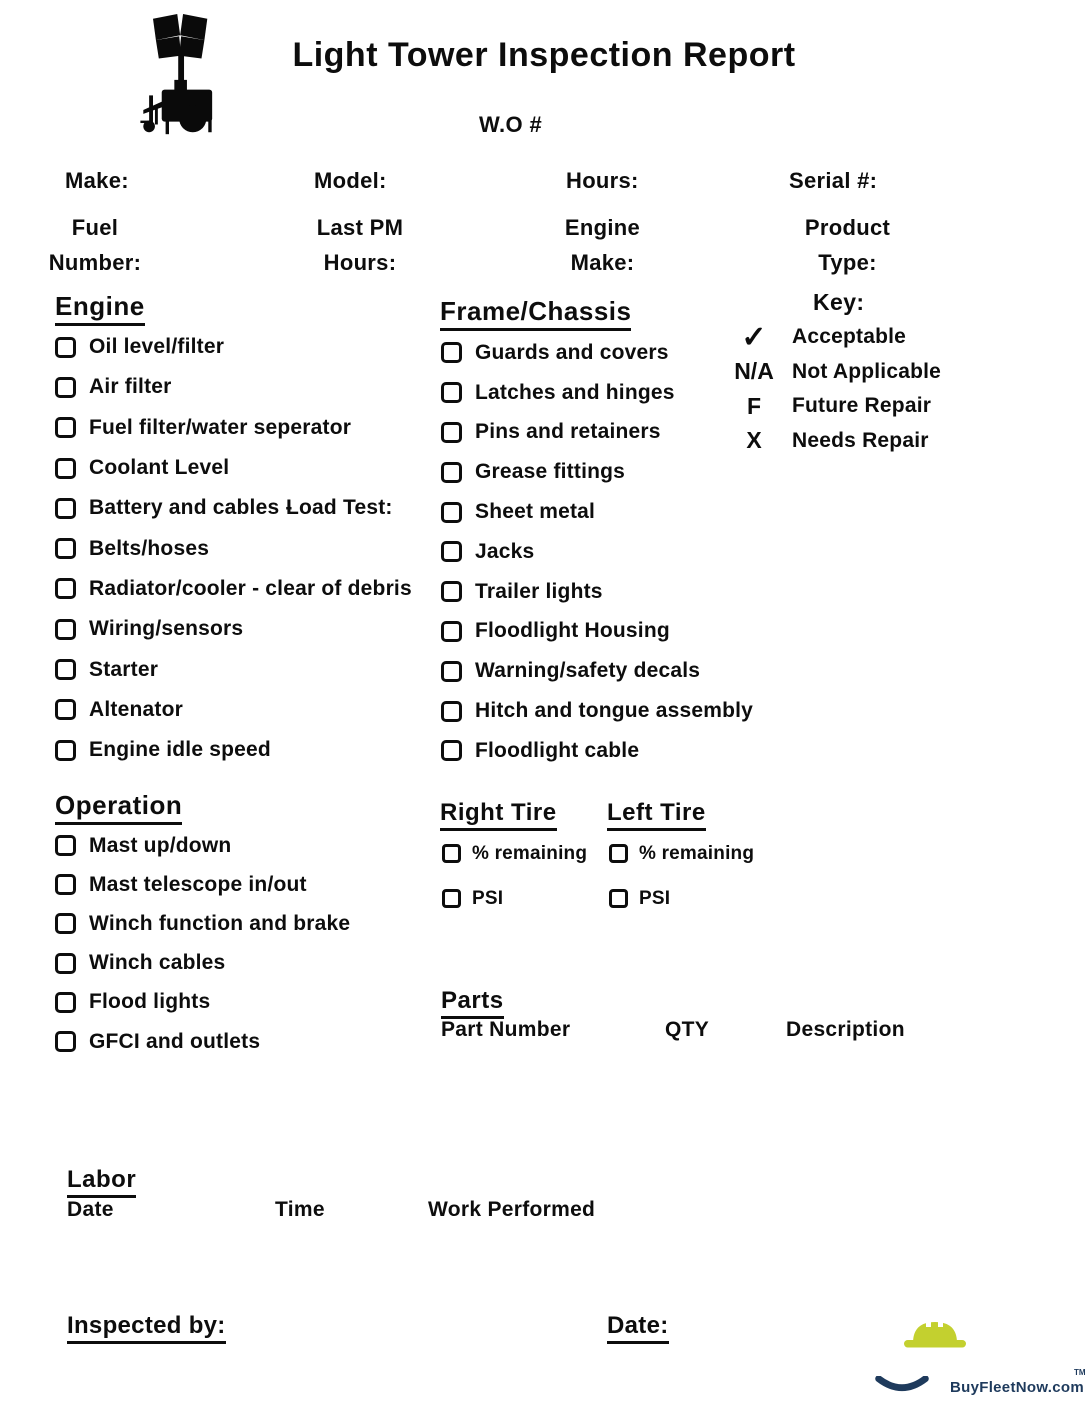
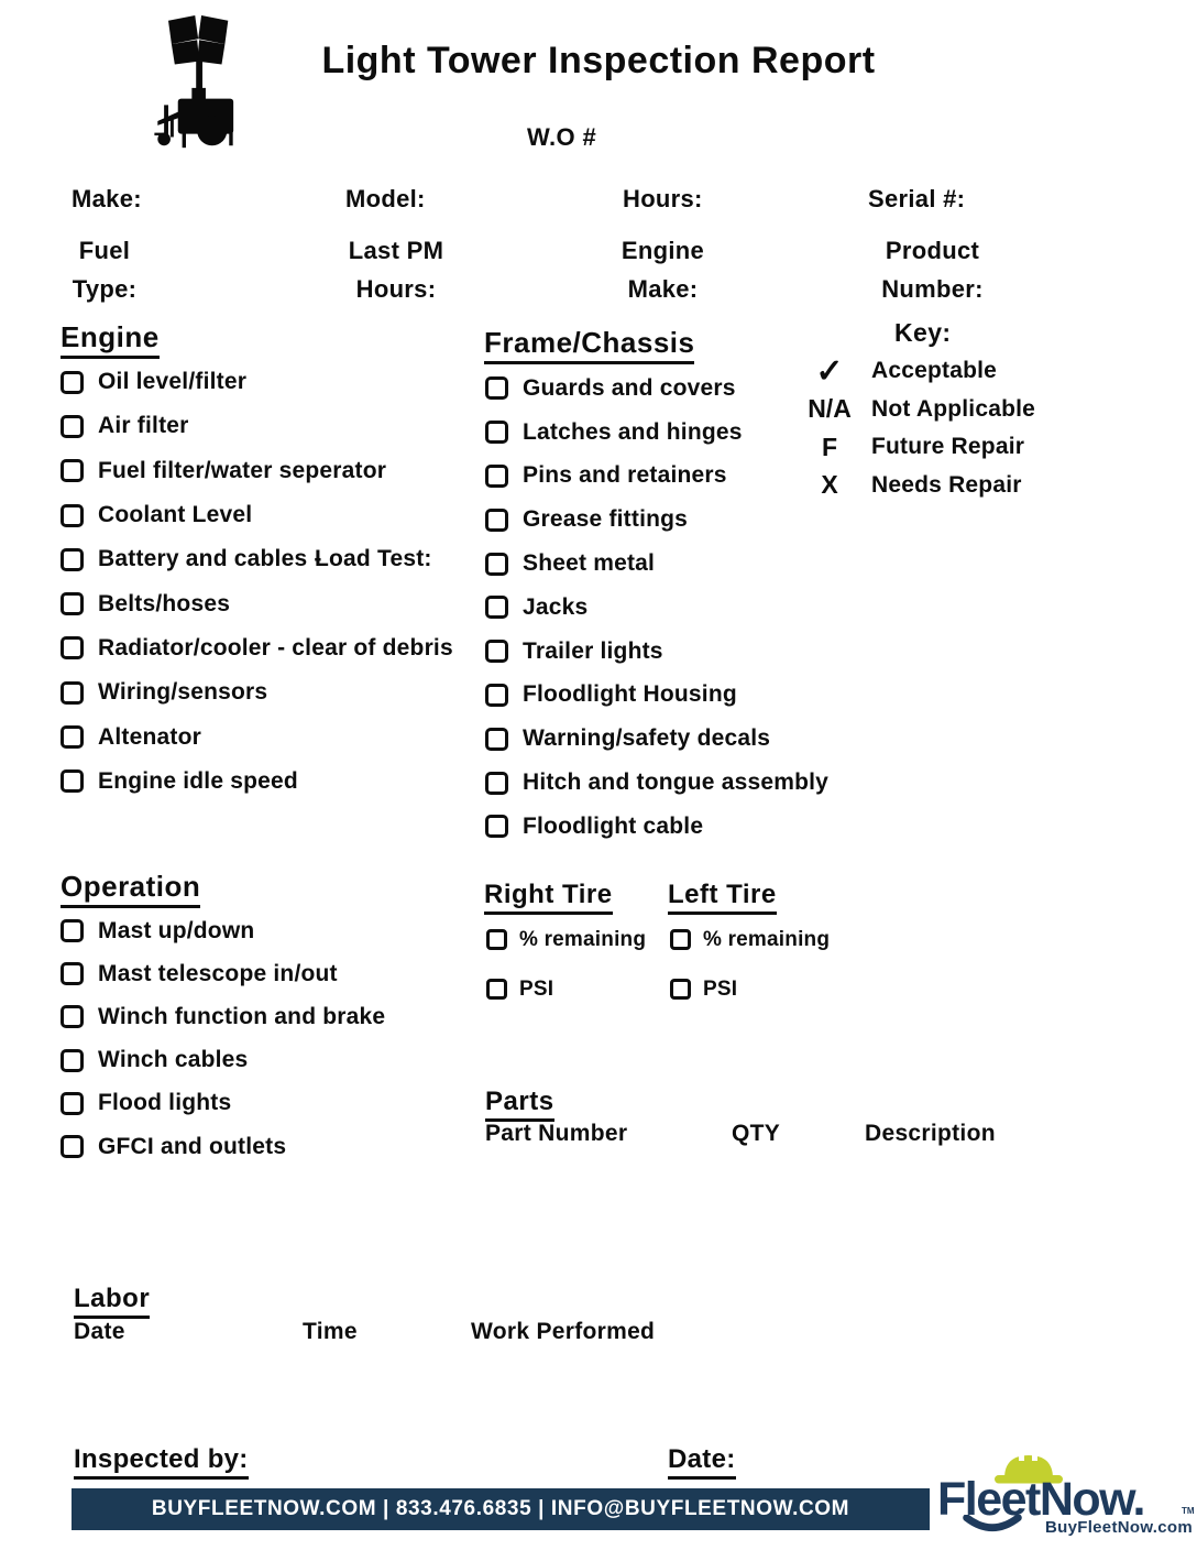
  Light Tower Inspection Report
  W.O #
  Make:
  Model:
  Hours:
  Serial #:
  Fuel
- Number:
+ Type:
  Last PM
  Hours:
  Engine
  Make:
  Product
- Type:
+ Number:
  Engine
  Oil level/filter
  Air filter
  Fuel filter/water seperator
  Coolant Level
  Battery and cables -
  Load Test:
  Belts/hoses
  Radiator/cooler - clear of debris
  Wiring/sensors
- Starter
  Altenator
  Engine idle speed
  Frame/Chassis
  Guards and covers
  Latches and hinges
  Pins and retainers
  Grease fittings
  Sheet metal
  Jacks
  Trailer lights
  Floodlight Housing
  Warning/safety decals
  Hitch and tongue assembly
  Floodlight cable
  Key:
  ✓
  Acceptable
  N/A
  Not Applicable
  F
  Future Repair
  X
  Needs Repair
  Operation
  Mast up/down
  Mast telescope in/out
  Winch function and brake
  Winch cables
  Flood lights
  GFCI and outlets
  Right Tire
  Left Tire
  % remaining
  PSI
  % remaining
  PSI
  Parts
  Part Number
  QTY
  Description
  Labor
  Date
  Time
  Work Performed
  Inspected by:
  Date:
+ BUYFLEETNOW.COM | 833.476.6835 | INFO@BUYFLEETNOW.COM
+ FleetNow.
  TM
  BuyFleetNow.com
